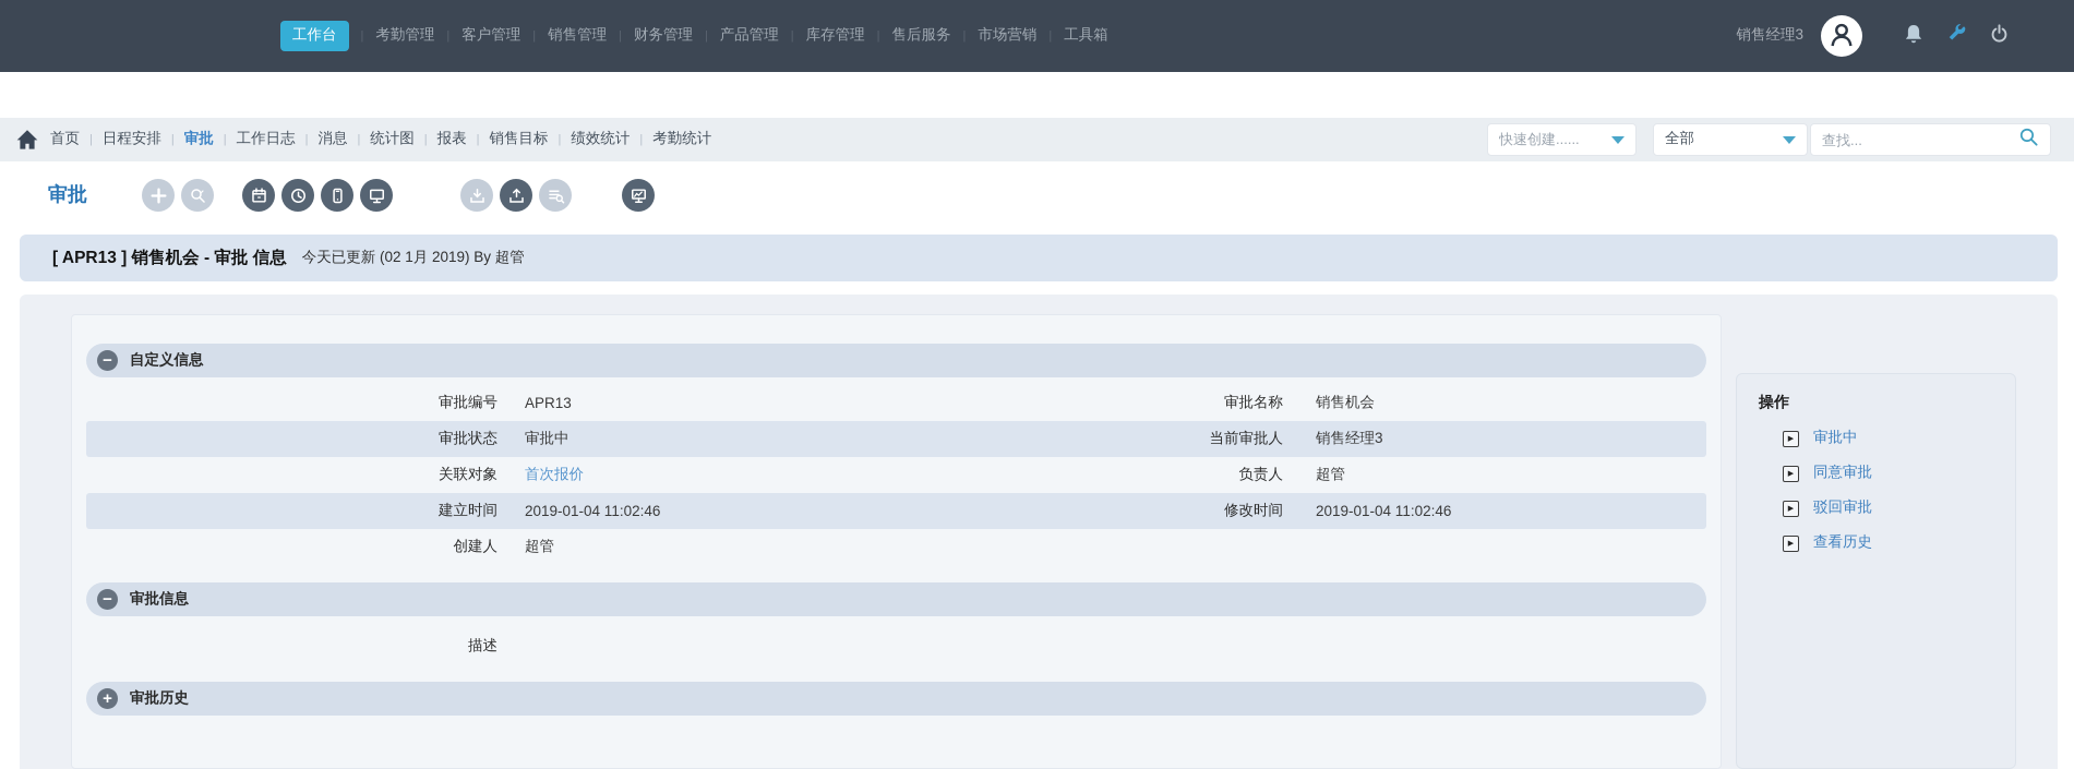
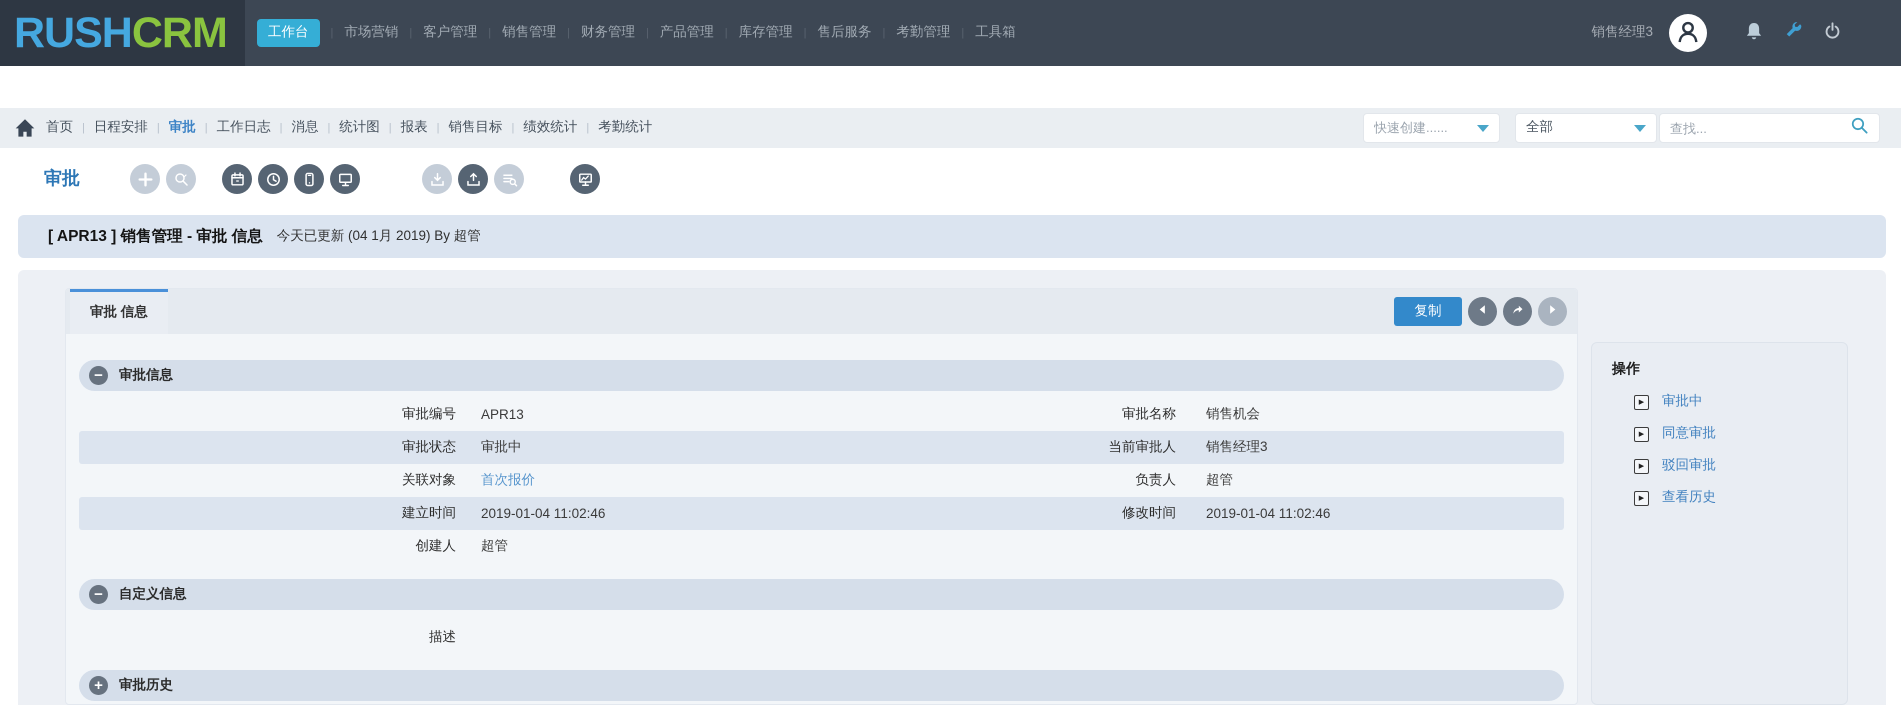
+ RUSHCRM
  工作台
- 考勤管理
+ 市场营销
  客户管理
  销售管理
  |
  财务管理
  |
  产品管理
  库存管理
  售后服务
- 市场营销
+ 考勤管理
  工具箱
  销售经理3
  首页
  |
  日程安排
  |
  审批
  |
  工作日志
  |
  消息
  |
  统计图
  |
  报表
  |
  销售目标
  |
  绩效统计
  |
  考勤统计
  快速创建......
  全部
  查找...
  审批
- [ APR13 ] 销售机会 - 审批 信息
+ [ APR13 ] 销售管理 - 审批 信息
- 今天已更新 (02 1月 2019) By 超管
+ 今天已更新 (04 1月 2019) By 超管
+ 审批 信息
+ 复制
  −
- 自定义信息
+ 审批信息
  审批编号
  APR13
  审批名称
  销售机会
  审批状态
  审批中
  当前审批人
  销售经理3
  关联对象
  首次报价
  负责人
  超管
  建立时间
  2019-01-04 11:02:46
  修改时间
  2019-01-04 11:02:46
  创建人
  超管
  −
- 审批信息
+ 自定义信息
  描述
  +
  审批历史
  操作
  审批中
  同意审批
  驳回审批
  查看历史
